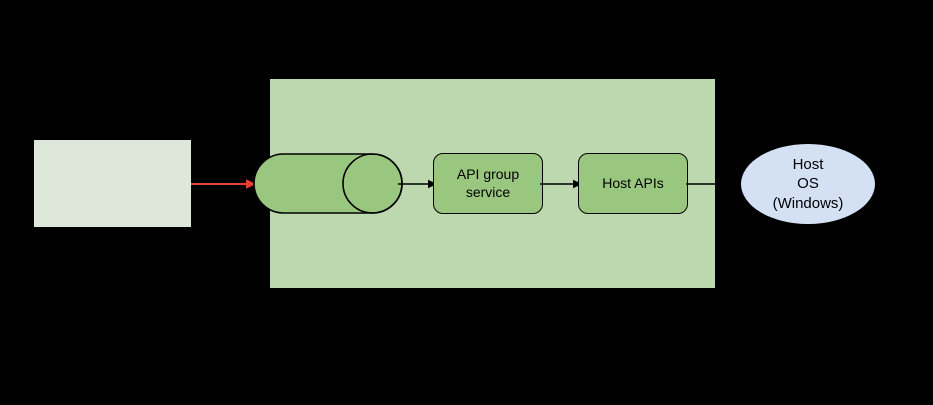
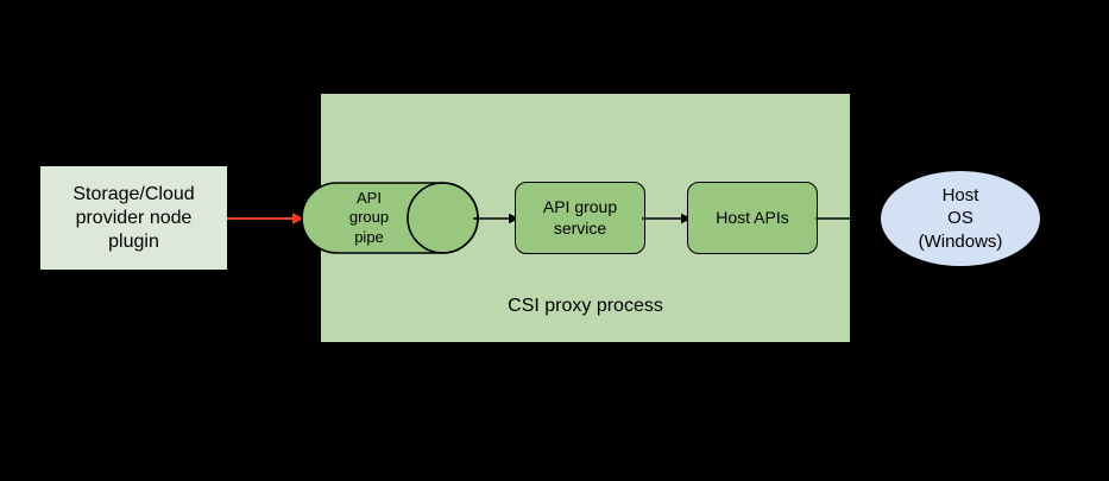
+ CSI proxy process
+ Storage/Cloud
+ provider node
+ plugin
+ API
+ group
+ pipe
  API group
  service
  Host APIs
  Host
  OS
  (Windows)
